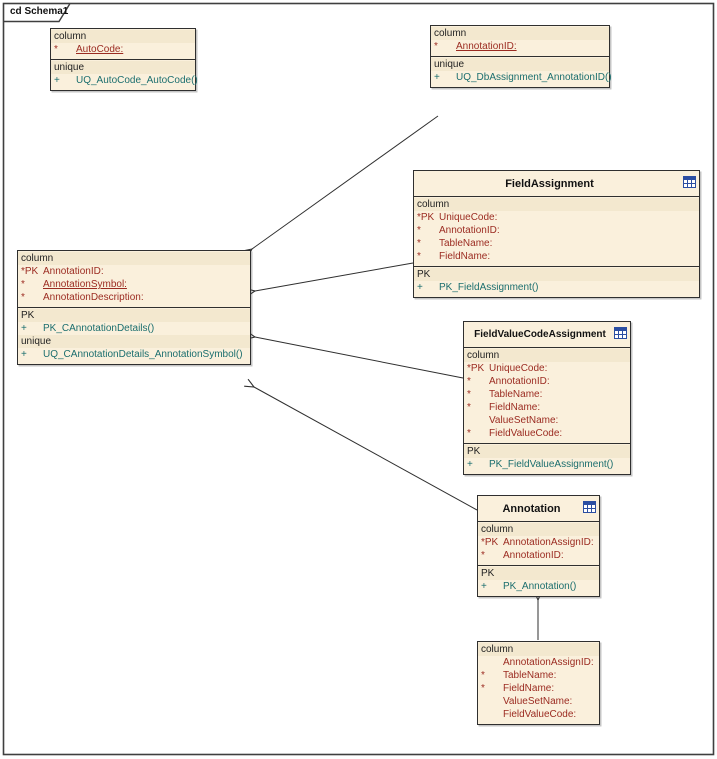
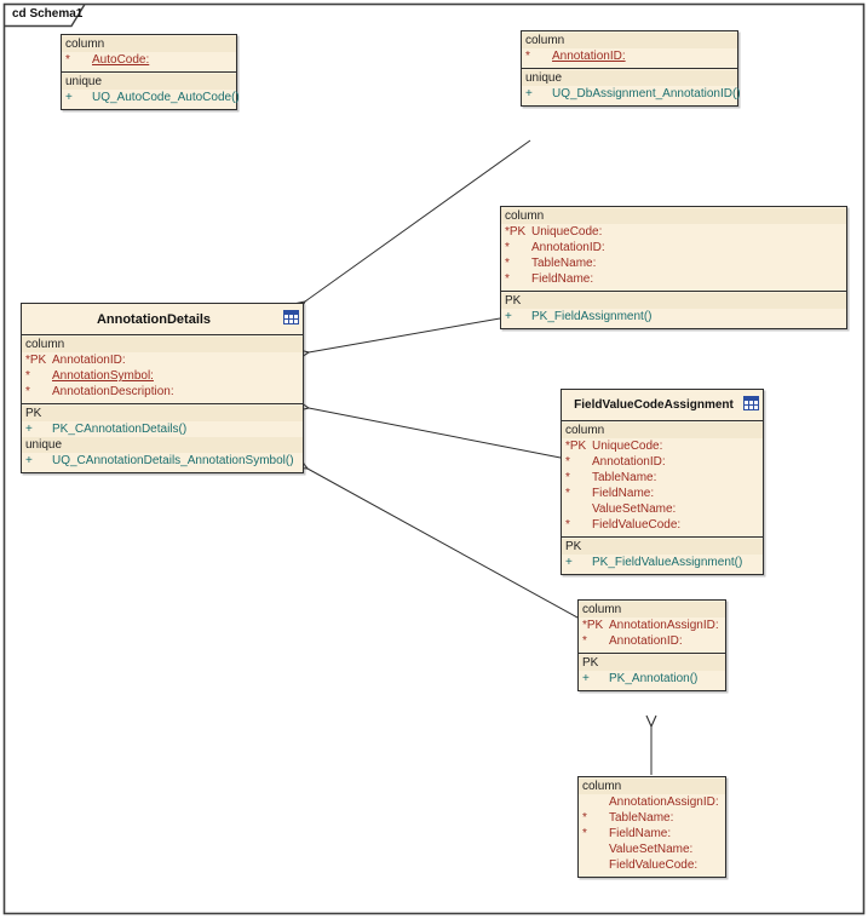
  cd Schema1
  column
  *
  AutoCode:
  unique
  +
  UQ_AutoCode_AutoCode()
  column
  *
  AnnotationID:
  unique
  +
  UQ_DbAssignment_AnnotationID()
- FieldAssignment
  column
  *PK
  UniqueCode:
  *
  AnnotationID:
  *
  TableName:
  *
  FieldName:
  PK
  +
  PK_FieldAssignment()
+ AnnotationDetails
  column
  *PK
  AnnotationID:
  *
  AnnotationSymbol:
  *
  AnnotationDescription:
  PK
  +
  PK_CAnnotationDetails()
  unique
  +
  UQ_CAnnotationDetails_AnnotationSymbol()
  FieldValueCodeAssignment
  column
  *PK
  UniqueCode:
  *
  AnnotationID:
  *
  TableName:
  *
  FieldName:
  ValueSetName:
  *
  FieldValueCode:
  PK
  +
  PK_FieldValueAssignment()
- Annotation
  column
  *PK
  AnnotationAssignID:
  *
  AnnotationID:
  PK
  +
  PK_Annotation()
  column
  AnnotationAssignID:
  *
  TableName:
  *
  FieldName:
  ValueSetName:
  FieldValueCode:
